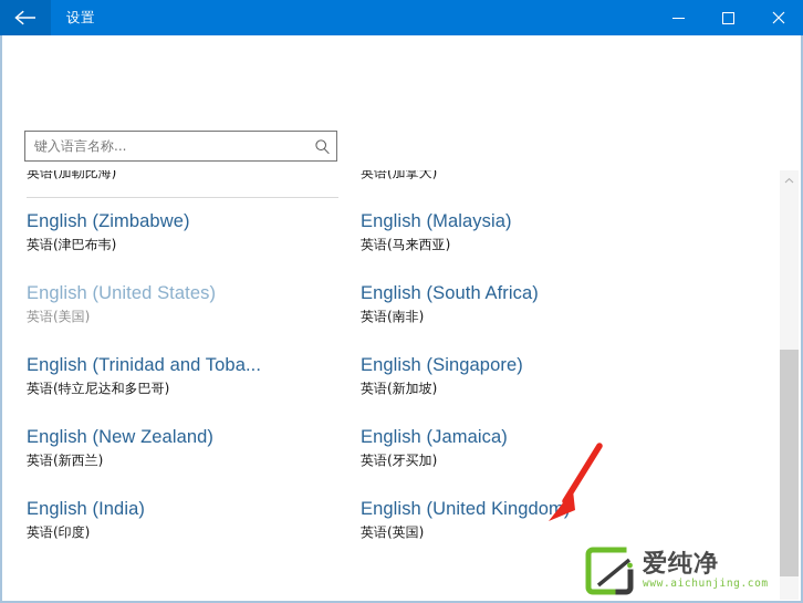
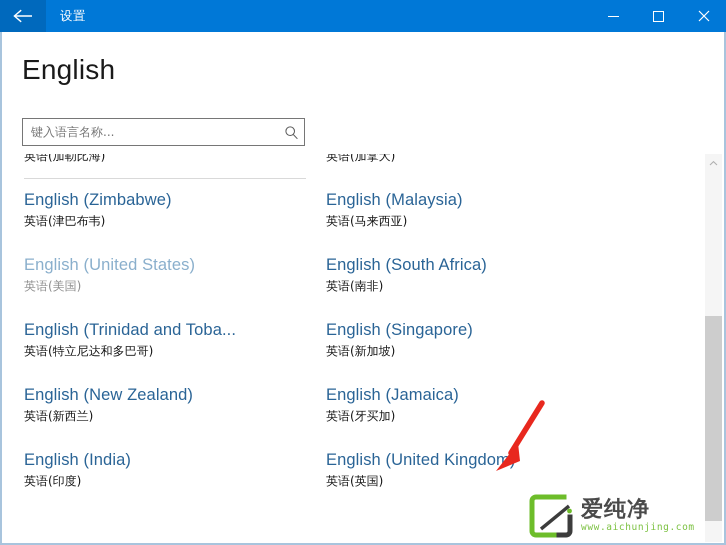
  设置
+ English
  键入语言名称...
  英语(加勒比海)
  英语(加拿大)
  English (Zimbabwe)
  英语(津巴布韦)
  English (Malaysia)
  英语(马来西亚)
  English (United States)
  英语(美国)
  English (South Africa)
  英语(南非)
  English (Trinidad and Toba...
  英语(特立尼达和多巴哥)
  English (Singapore)
  英语(新加坡)
  English (New Zealand)
  英语(新西兰)
  English (Jamaica)
  英语(牙买加)
  English (India)
  英语(印度)
  English (United Kingdom
  英语(英国)
  爱纯净
  www.aichunjing.com
